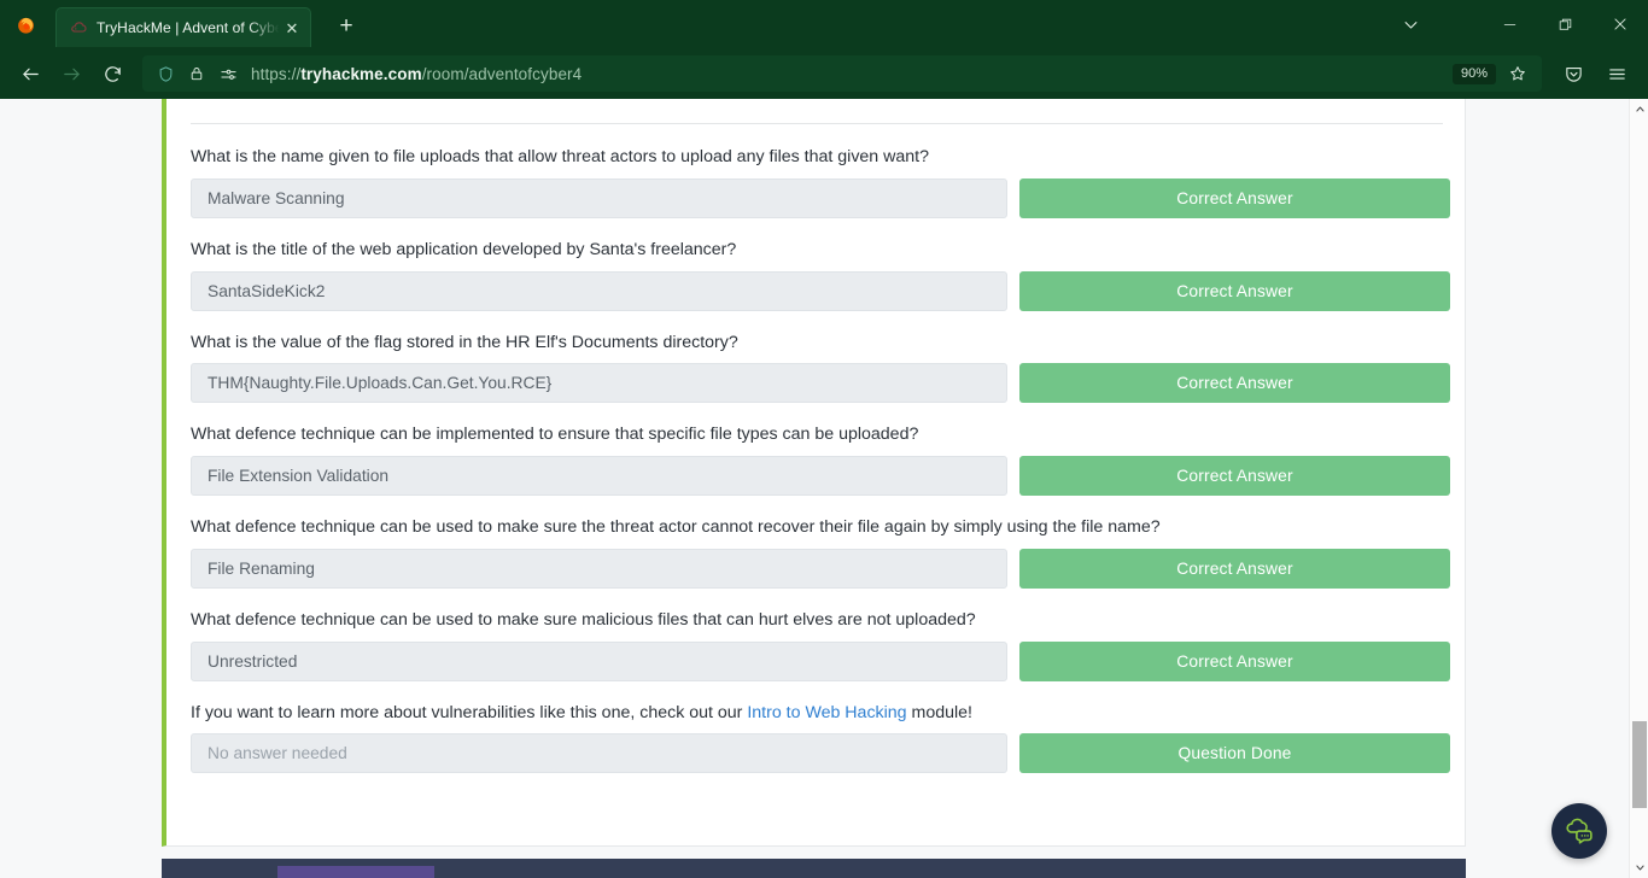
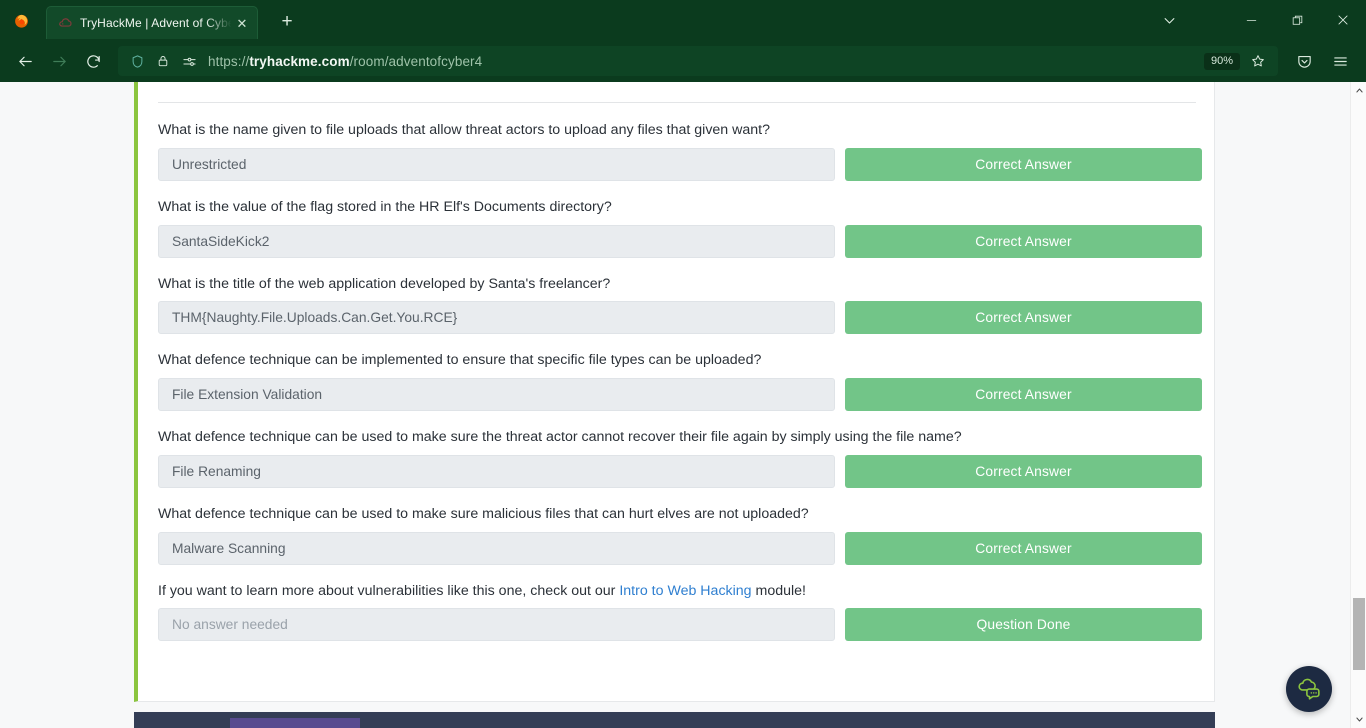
  TryHackMe | Advent of Cybe
  ✕
  +
  https://tryhackme.com/room/adventofcyber4
  90%
  What is the name given to file uploads that allow threat actors to upload any files that given want?
- Malware Scanning
+ Unrestricted
  Correct Answer
- What is the title of the web application developed by Santa's freelancer?
+ What is the value of the flag stored in the HR Elf's Documents directory?
  SantaSideKick2
  Correct Answer
- What is the value of the flag stored in the HR Elf's Documents directory?
+ What is the title of the web application developed by Santa's freelancer?
  THM{Naughty.File.Uploads.Can.Get.You.RCE}
  Correct Answer
  What defence technique can be implemented to ensure that specific file types can be uploaded?
  File Extension Validation
  Correct Answer
  What defence technique can be used to make sure the threat actor cannot recover their file again by simply using the file name?
  File Renaming
  Correct Answer
  What defence technique can be used to make sure malicious files that can hurt elves are not uploaded?
- Unrestricted
+ Malware Scanning
  Correct Answer
  If you want to learn more about vulnerabilities like this one, check out our Intro to Web Hacking module!
  No answer needed
  Question Done
